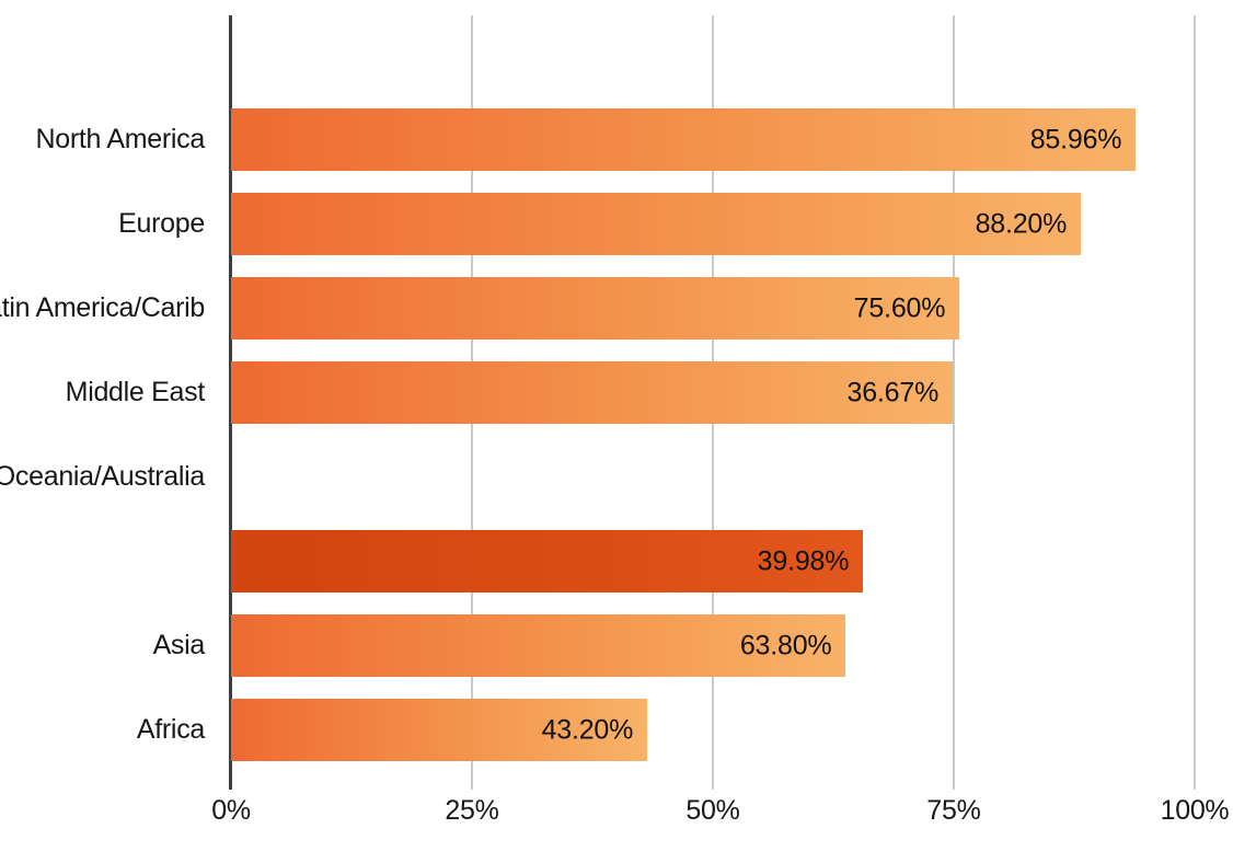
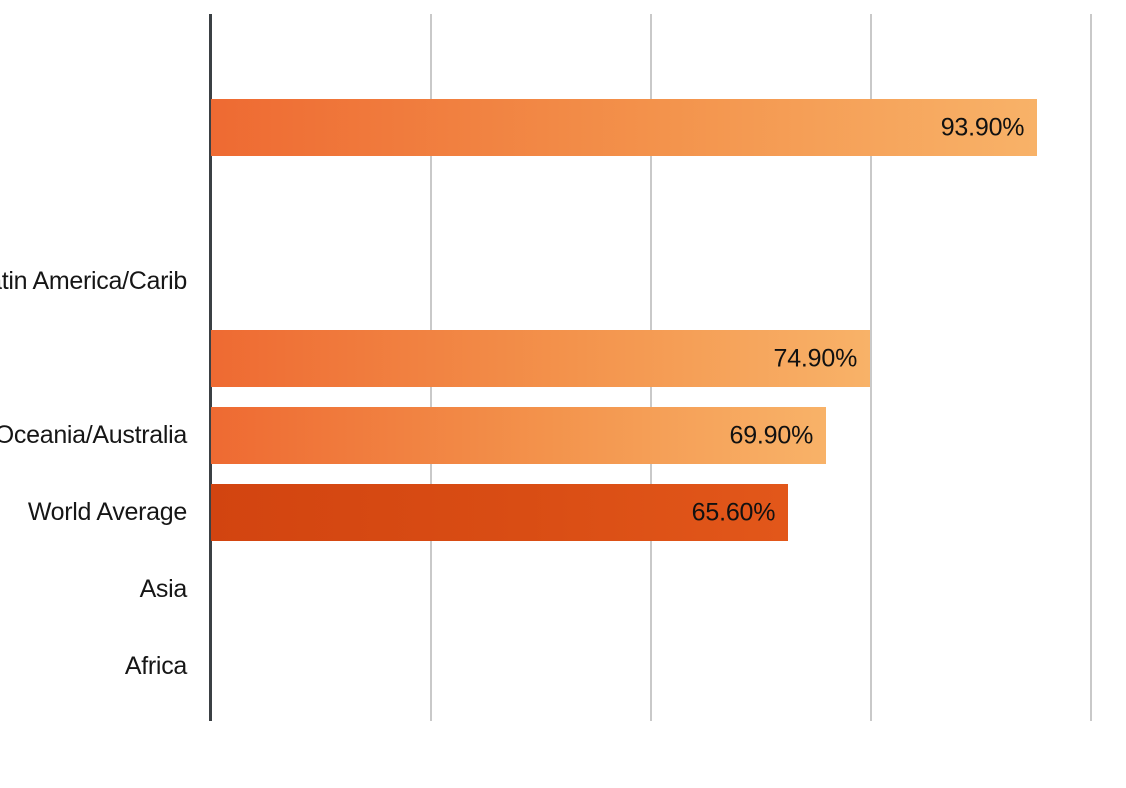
- North America
- Europe
  tin America/Carib
- Middle East
  Oceania/Australia
+ World Average
  Asia
  Africa
- 85.96%
+ 93.90%
- 88.20%
- 75.60%
- 36.67%
+ 74.90%
+ 69.90%
- 39.98%
+ 65.60%
- 63.80%
- 43.20%
- 0%
- 25%
- 50%
- 75%
- 100%
